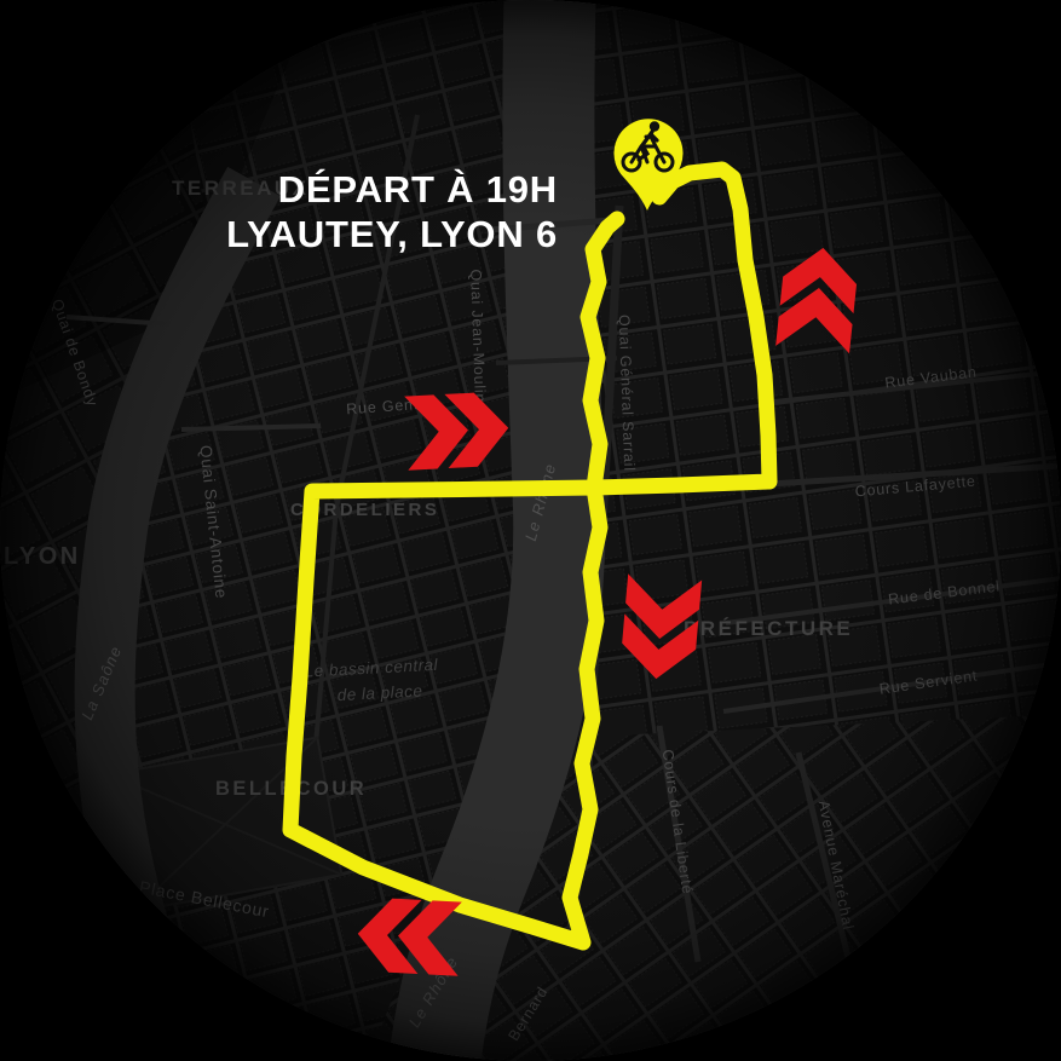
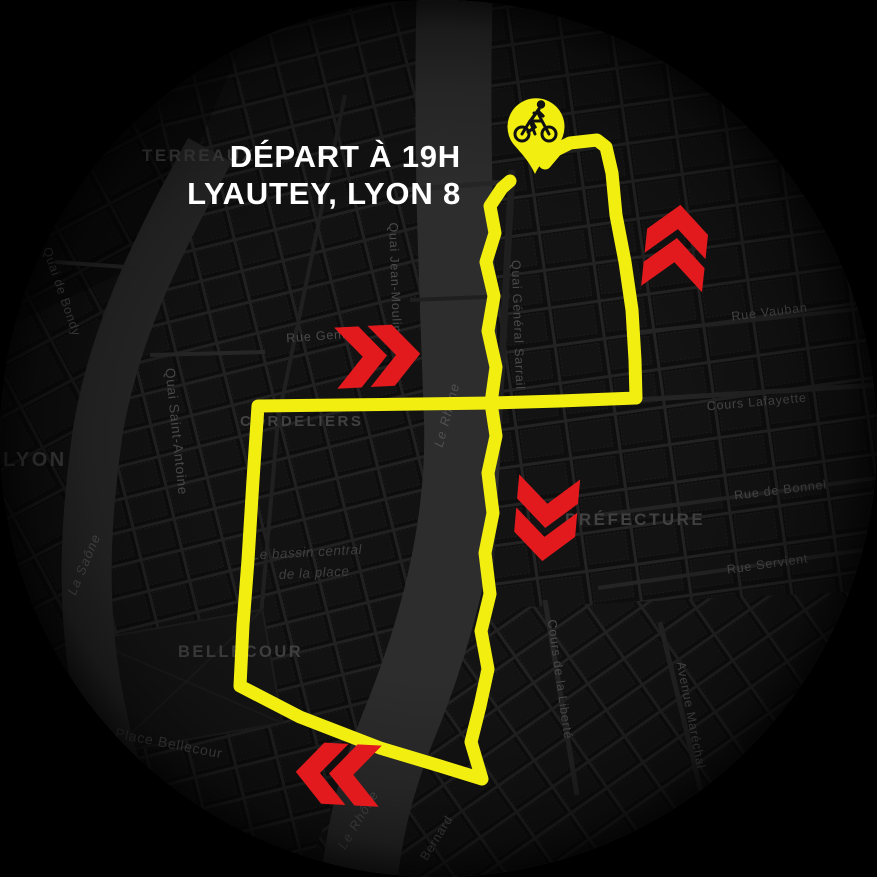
  DÉPART À 19H
- LYAUTEY, LYON 6
+ LYAUTEY, LYON 8
